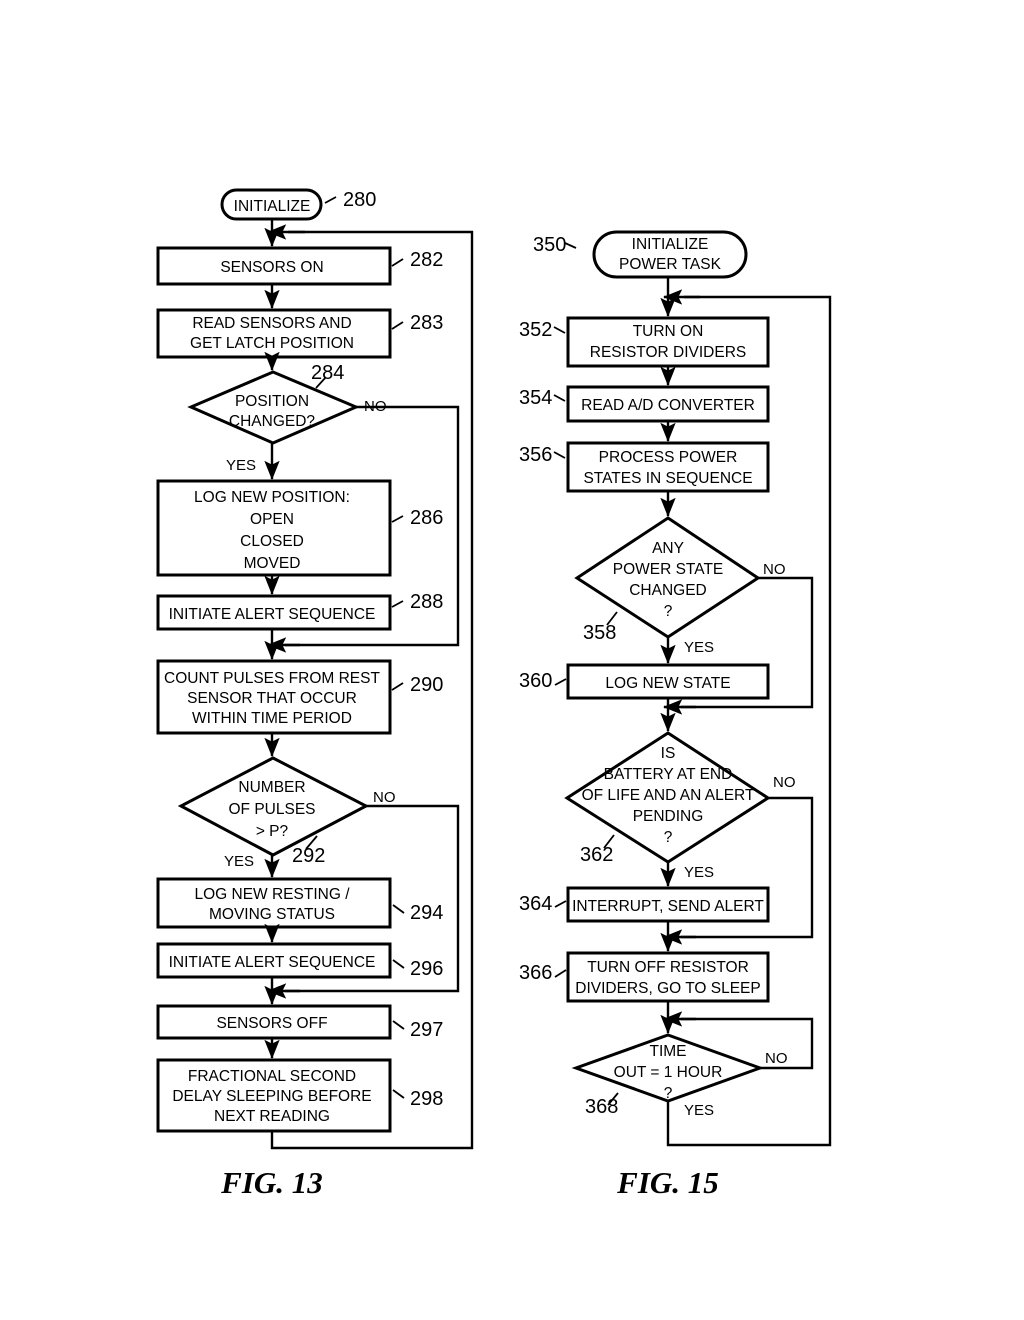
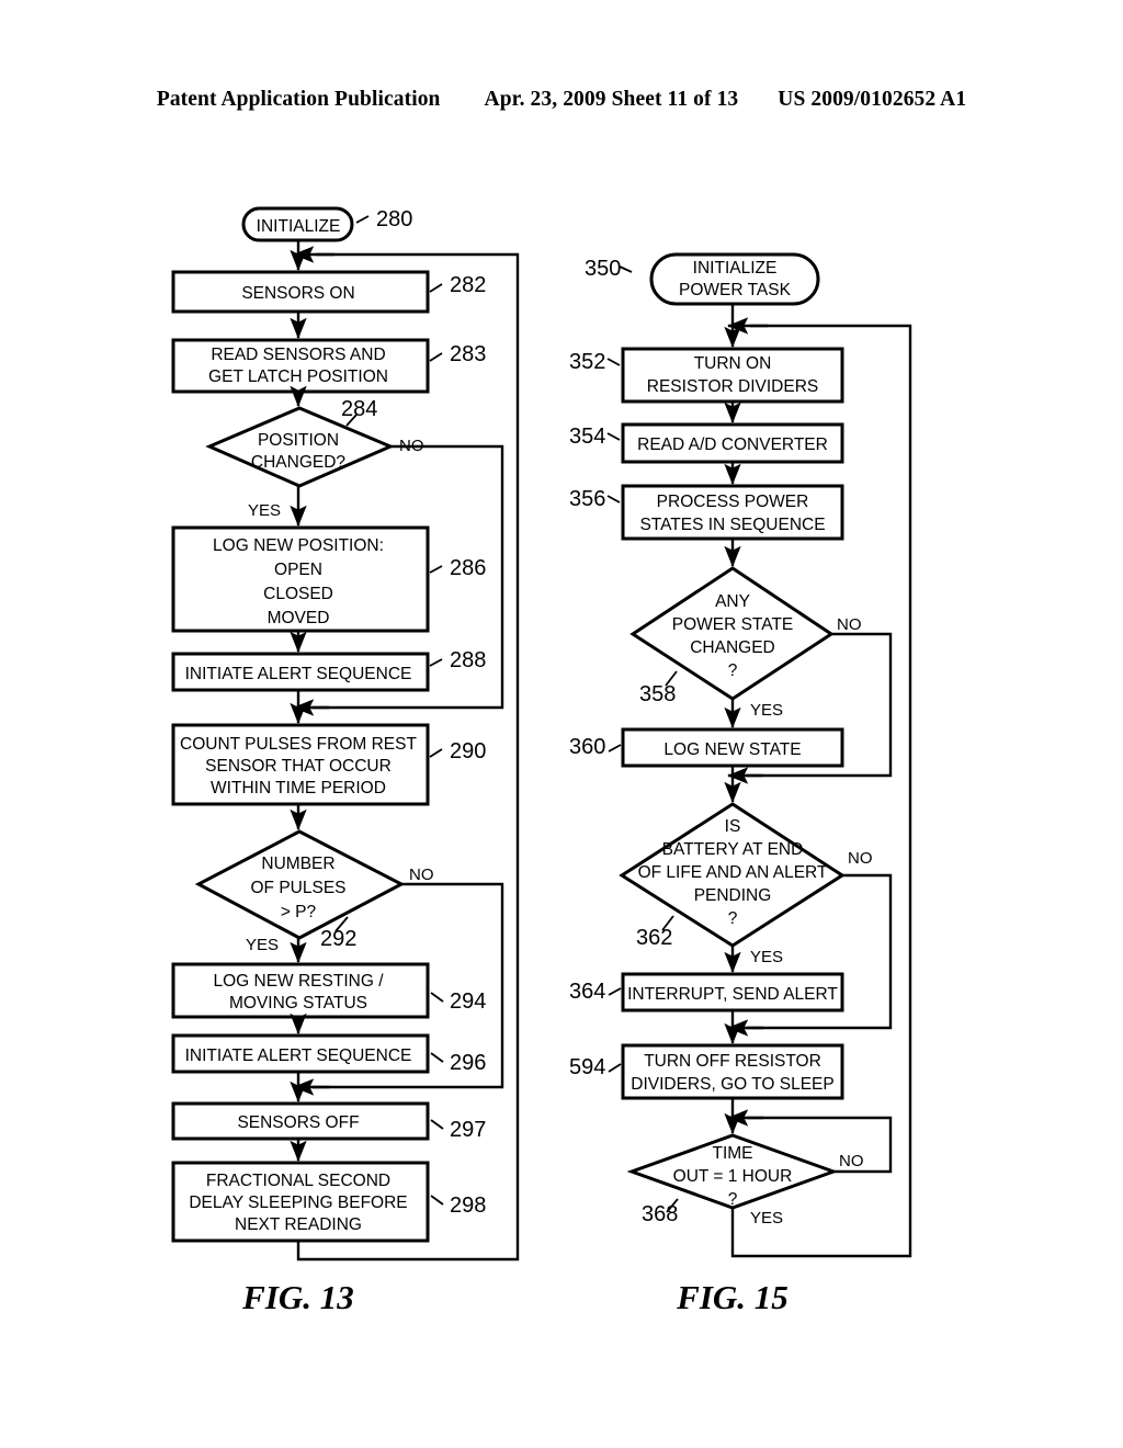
+ Patent Application Publication
+ Apr. 23, 2009 Sheet 11 of 13
+ US 2009/0102652 A1
  INITIALIZE
  280
  SENSORS ON
  282
  READ SENSORS AND
  GET LATCH POSITION
  283
  POSITION
  CHANGED?
  284
  NO
  YES
  LOG NEW POSITION:
  OPEN
  CLOSED
  MOVED
  286
  INITIATE ALERT SEQUENCE
  288
  COUNT PULSES FROM REST
  SENSOR THAT OCCUR
  WITHIN TIME PERIOD
  290
  NUMBER
  OF PULSES
  > P?
  292
  NO
  YES
  LOG NEW RESTING /
  MOVING STATUS
  294
  INITIATE ALERT SEQUENCE
  296
  SENSORS OFF
  297
  FRACTIONAL SECOND
  DELAY SLEEPING BEFORE
  NEXT READING
  298
  FIG. 13
  350
  INITIALIZE
  POWER TASK
  352
  TURN ON
  RESISTOR DIVIDERS
  354
  READ A/D CONVERTER
  356
  PROCESS POWER
  STATES IN SEQUENCE
  ANY
  POWER STATE
  CHANGED
  ?
  358
  NO
  YES
  360
  LOG NEW STATE
  IS
  BATTERY AT END
  OF LIFE AND AN ALERT
  PENDING
  ?
  362
  NO
  YES
  364
  INTERRUPT, SEND ALERT
- 366
+ 594
  TURN OFF RESISTOR
  DIVIDERS, GO TO SLEEP
  TIME
  OUT = 1 HOUR
  ?
  368
  NO
  YES
  FIG. 15
